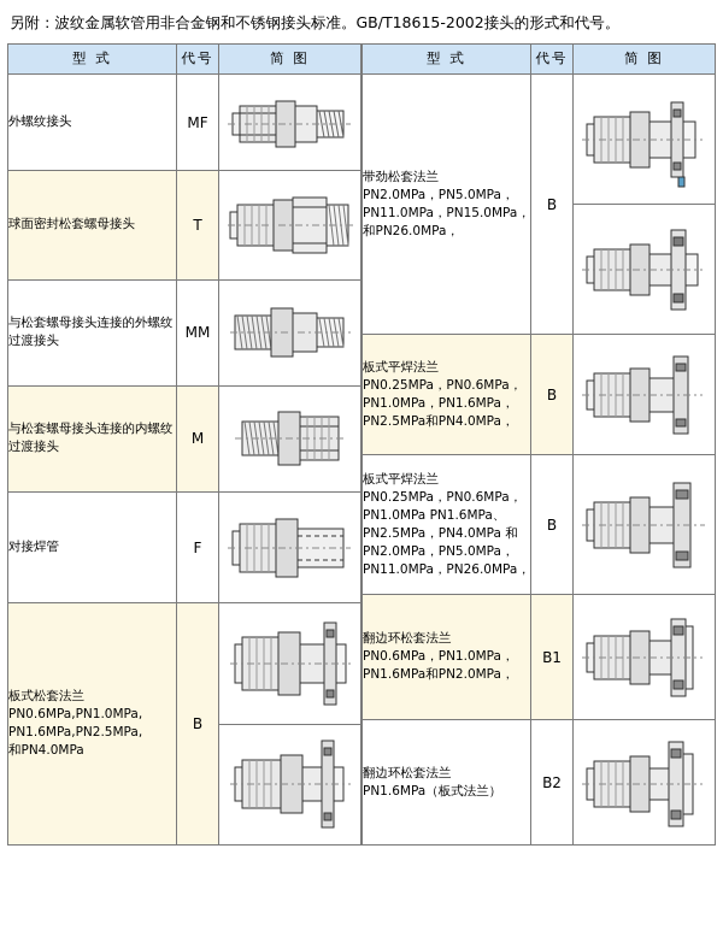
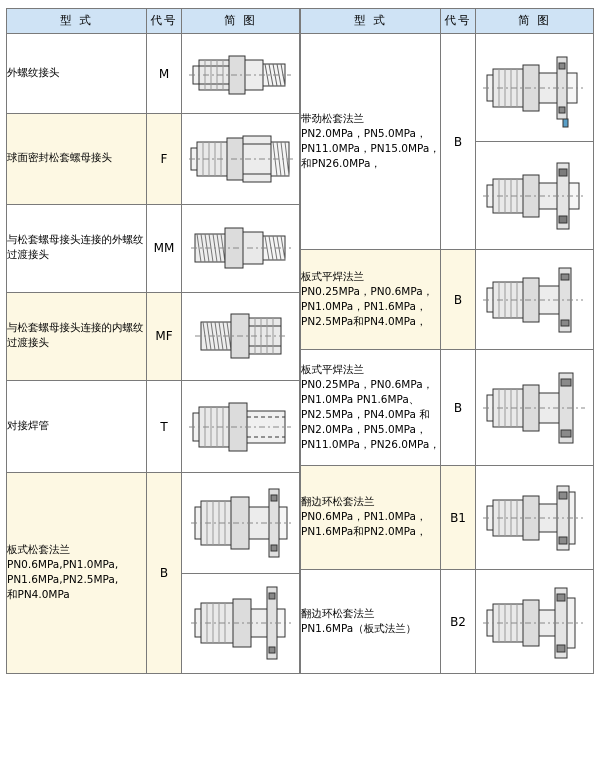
- 另附：波纹金属软管用非合金钢和不锈钢接头标准。GB/T18615-2002接头的形式和代号。
  型 式	代号	简 图
- 外螺纹接头	MF
+ 外螺纹接头	M
- 球面密封松套螺母接头	T
+ 球面密封松套螺母接头	F
  与松套螺母接头连接的外螺纹过渡接头	MM
- 与松套螺母接头连接的内螺纹过渡接头	M
+ 与松套螺母接头连接的内螺纹过渡接头	MF
- 对接焊管	F
+ 对接焊管	T
  板式松套法兰 PN0.6MPa,PN1.0MPa, PN1.6MPa,PN2.5MPa, 和PN4.0MPa	B
  型 式	代号	简 图
  带劲松套法兰 PN2.0MPa，PN5.0MPa， PN11.0MPa，PN15.0MPa， 和PN26.0MPa，	B
  板式平焊法兰 PN0.25MPa，PN0.6MPa， PN1.0MPa，PN1.6MPa， PN2.5MPa和PN4.0MPa，	B
  板式平焊法兰 PN0.25MPa，PN0.6MPa， PN1.0MPa PN1.6MPa、 PN2.5MPa，PN4.0MPa 和 PN2.0MPa，PN5.0MPa， PN11.0MPa，PN26.0MPa，	B
  翻边环松套法兰 PN0.6MPa，PN1.0MPa， PN1.6MPa和PN2.0MPa，	B1
  翻边环松套法兰 PN1.6MPa（板式法兰）	B2
